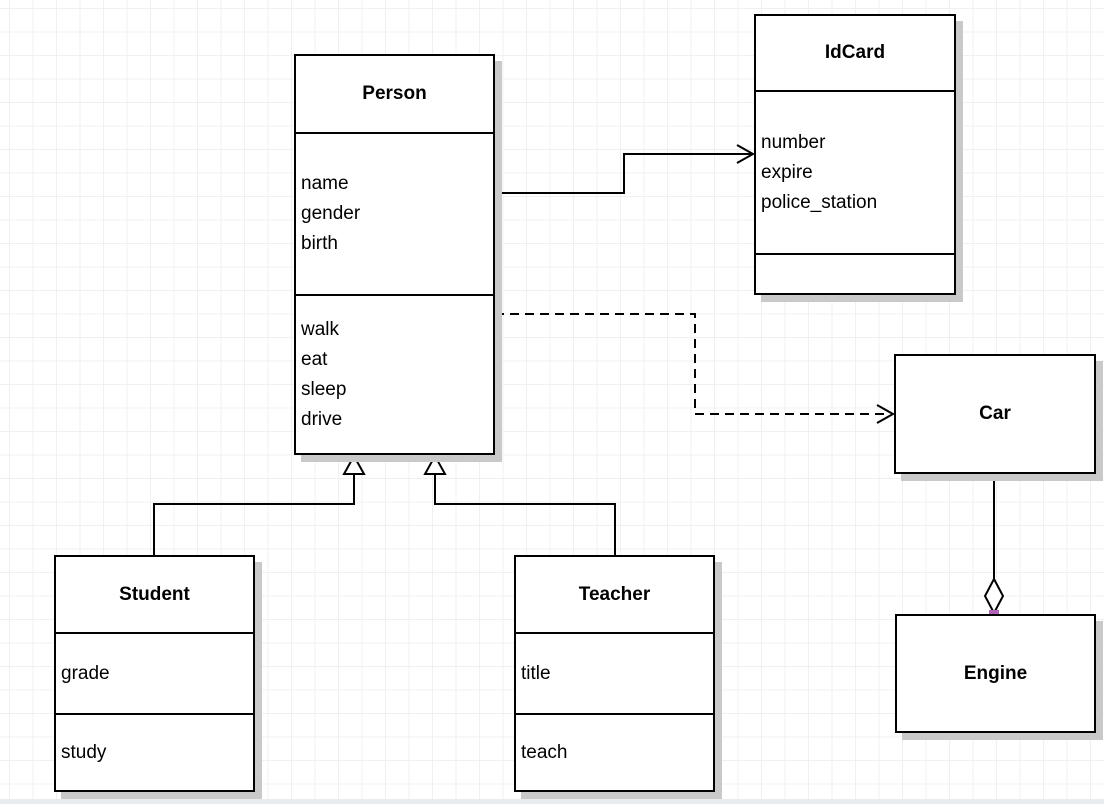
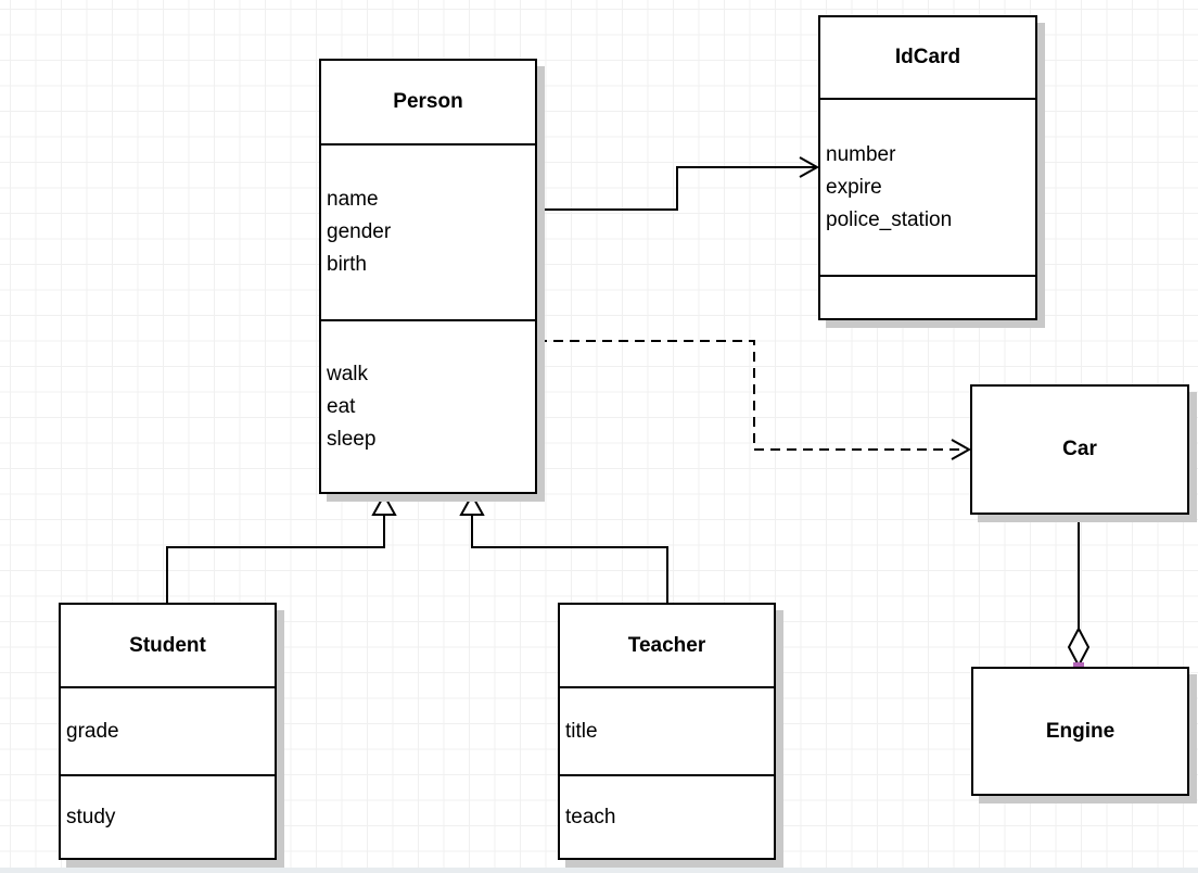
  Person
  name
  gender
  birth
  walk
  eat
  sleep
- drive
  IdCard
  number
  expire
  police_station
  Car
  Engine
  Student
  grade
  study
  Teacher
  title
  teach
